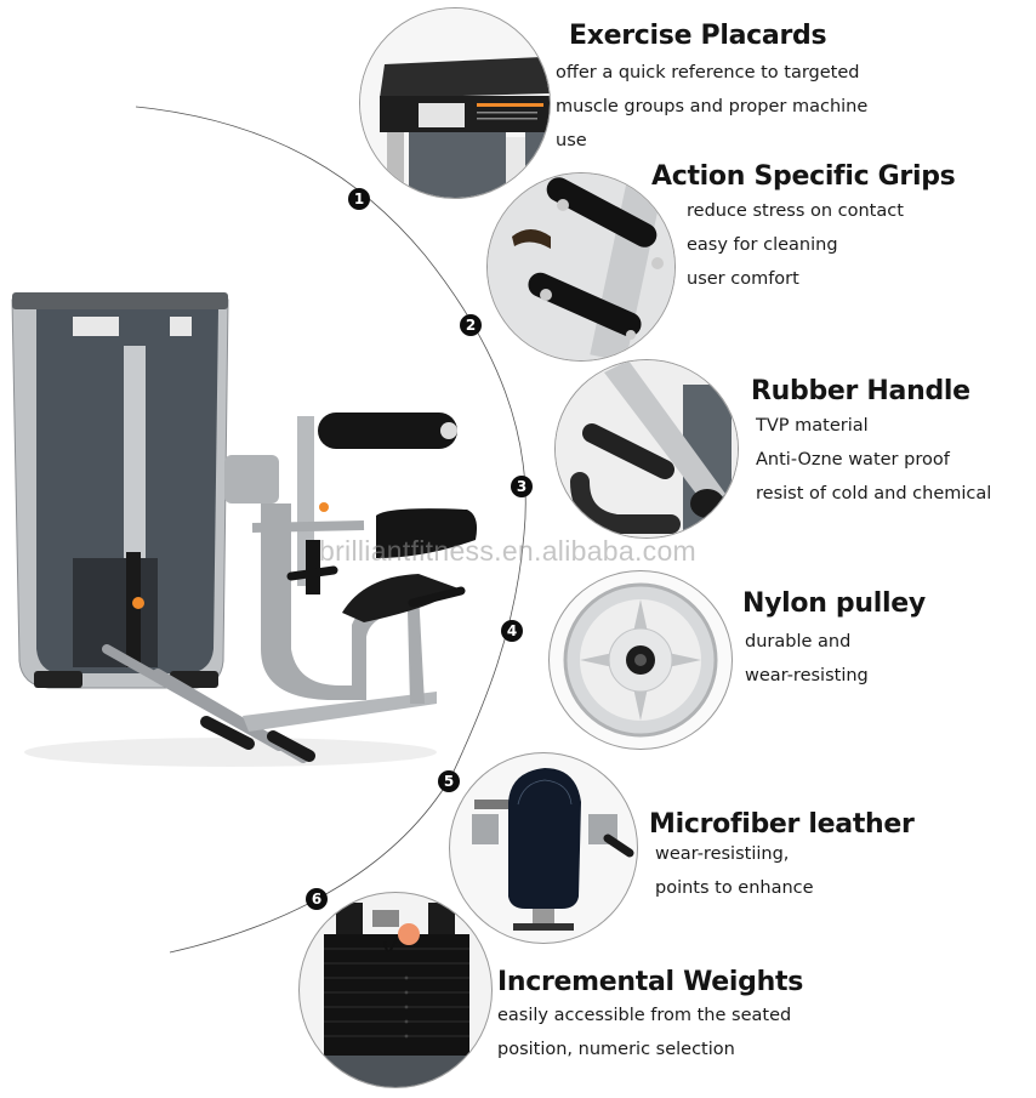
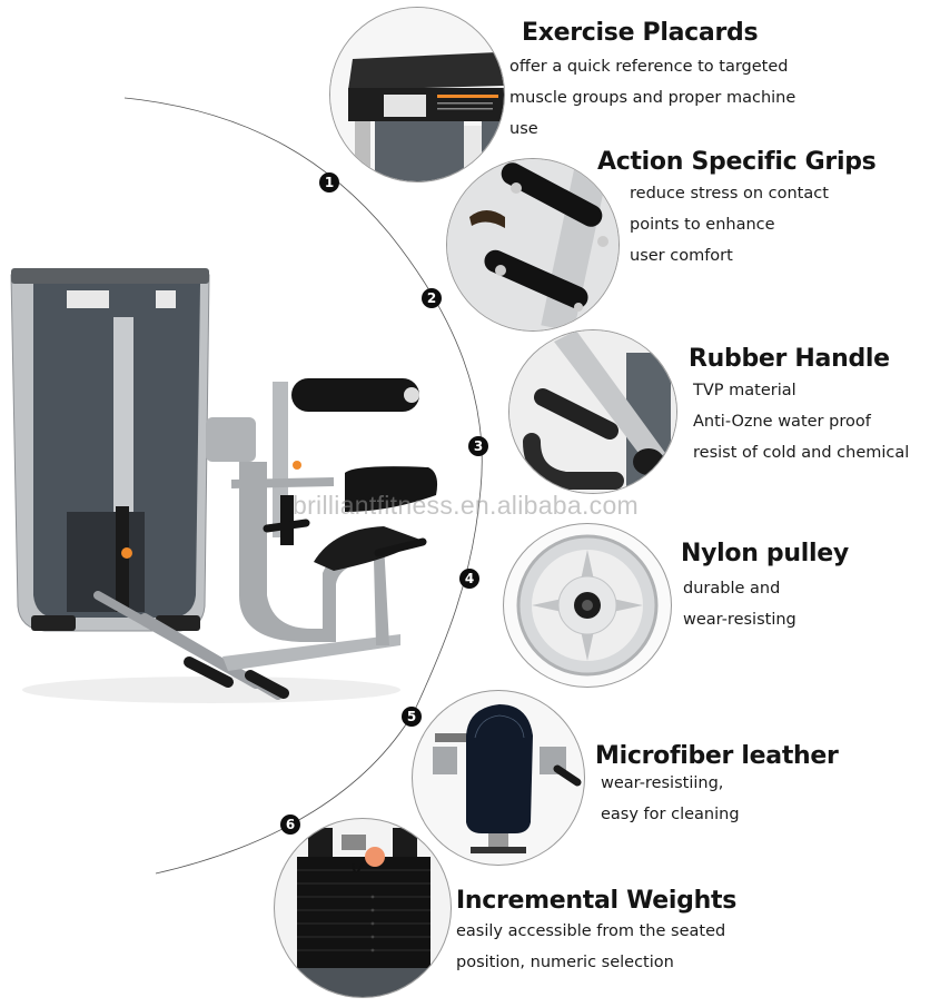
  brilliantfitness.en.alibaba.com
  1
  Exercise Placards
  offer a quick reference to targeted
  muscle groups and proper machine
  use
  2
  Action Specific Grips
  reduce stress on contact
- easy for cleaning
+ points to enhance
  user comfort
  3
  Rubber Handle
  TVP material
  Anti-Ozne water proof
  resist of cold and chemical
  4
  Nylon pulley
  durable and
  wear-resisting
  5
  Microfiber leather
  wear-resistiing,
- points to enhance
+ easy for cleaning
  6
  Incremental Weights
  easily accessible from the seated
  position, numeric selection
